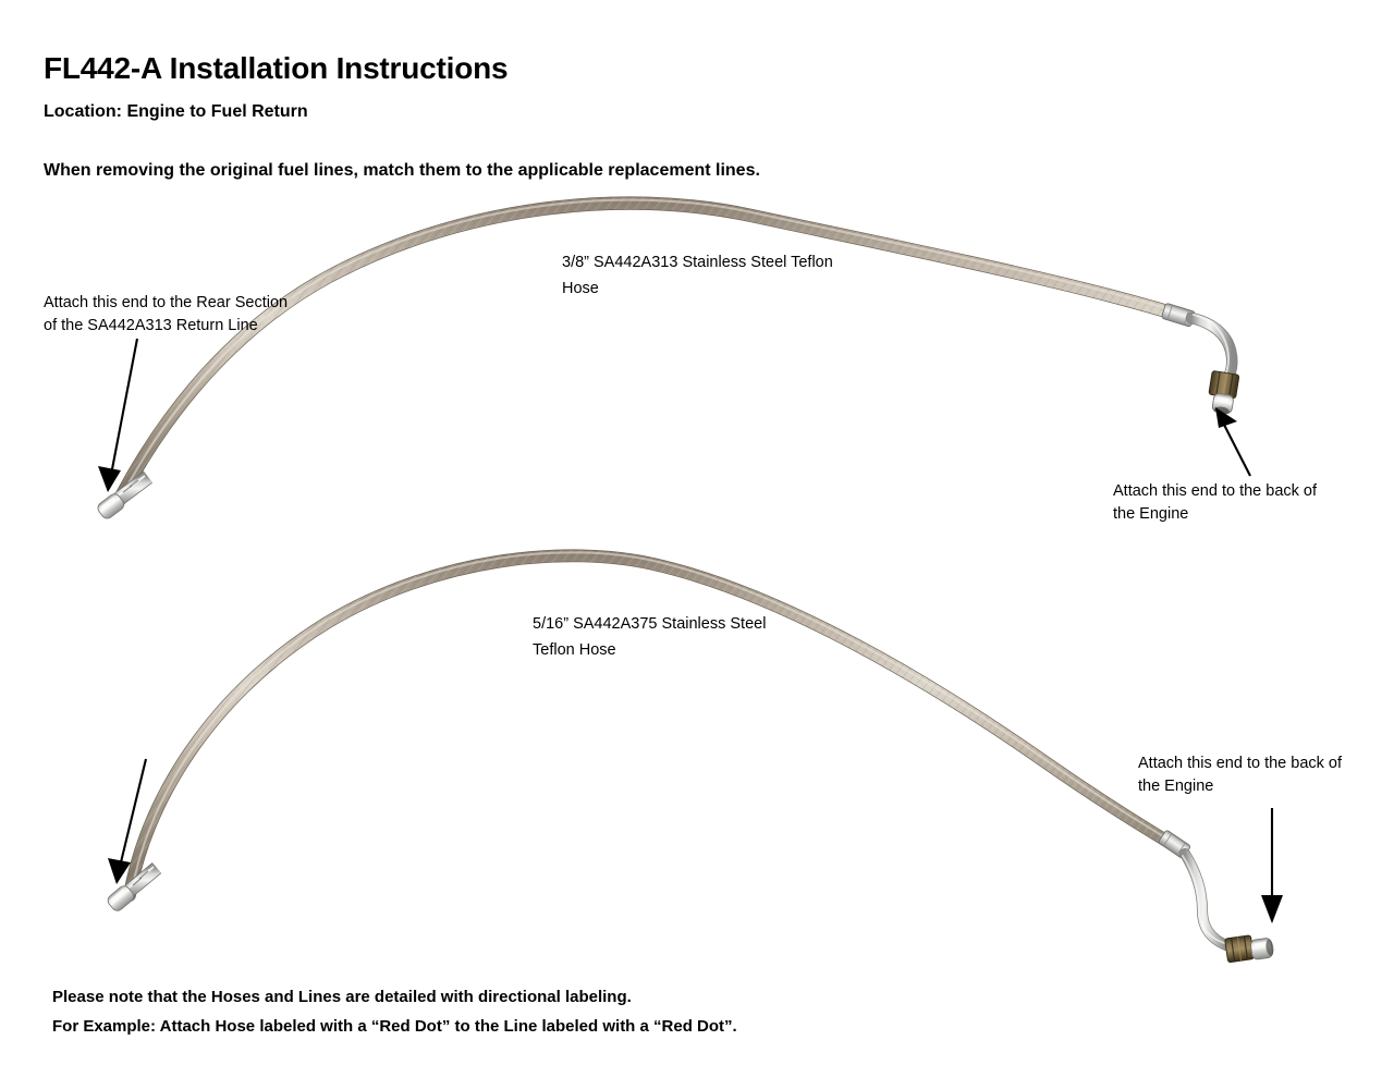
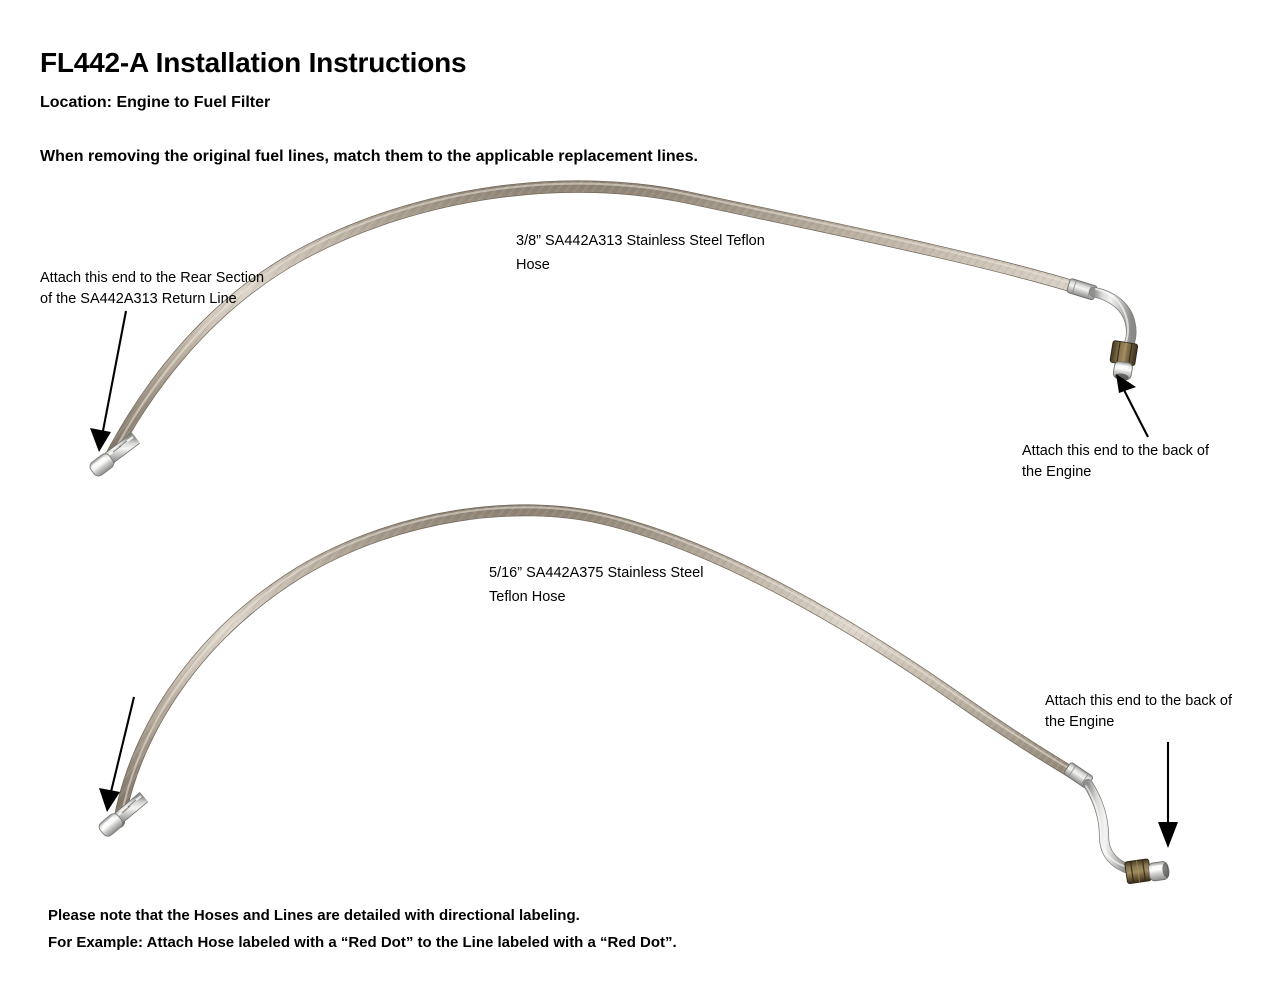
  FL442-A Installation Instructions
- Location: Engine to Fuel Return
+ Location: Engine to Fuel Filter
  When removing the original fuel lines, match them to the applicable replacement lines.
  3/8” SA442A313 Stainless Steel Teflon
  Hose
  Attach this end to the Rear Section
  of the SA442A313 Return Line
  Attach this end to the back of
  the Engine
  5/16” SA442A375 Stainless Steel
  Teflon Hose
  Attach this end to the back of
  the Engine
  Please note that the Hoses and Lines are detailed with directional labeling.
  For Example: Attach Hose labeled with a “Red Dot” to the Line labeled with a “Red Dot”.
